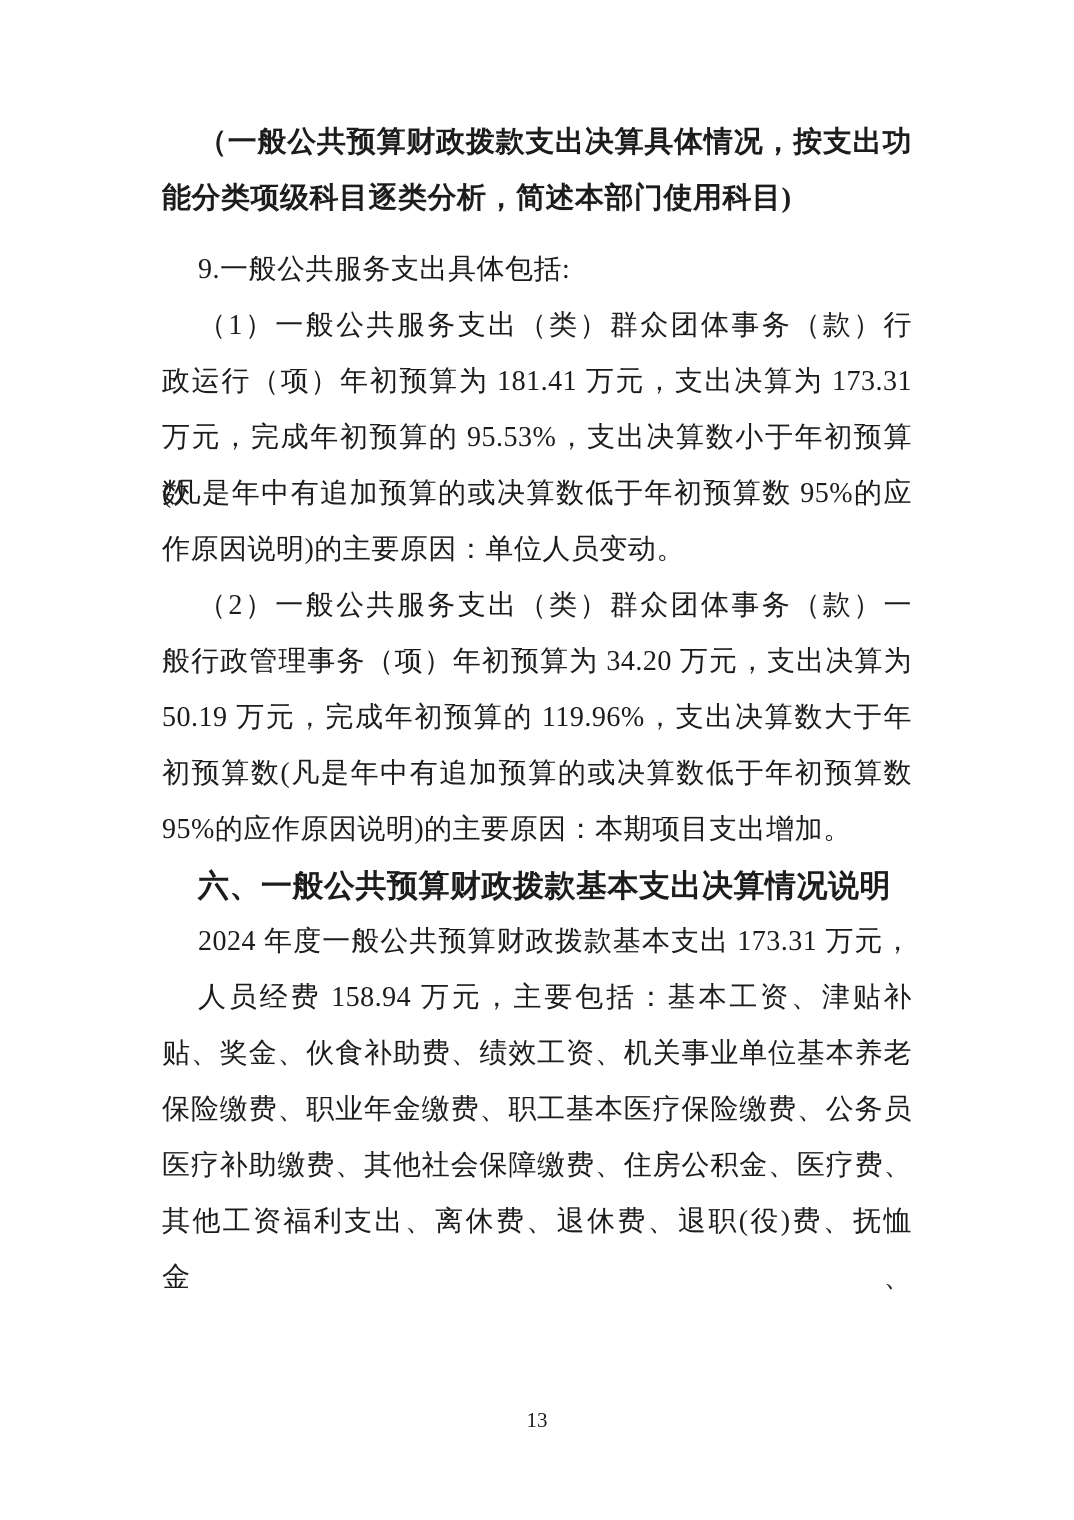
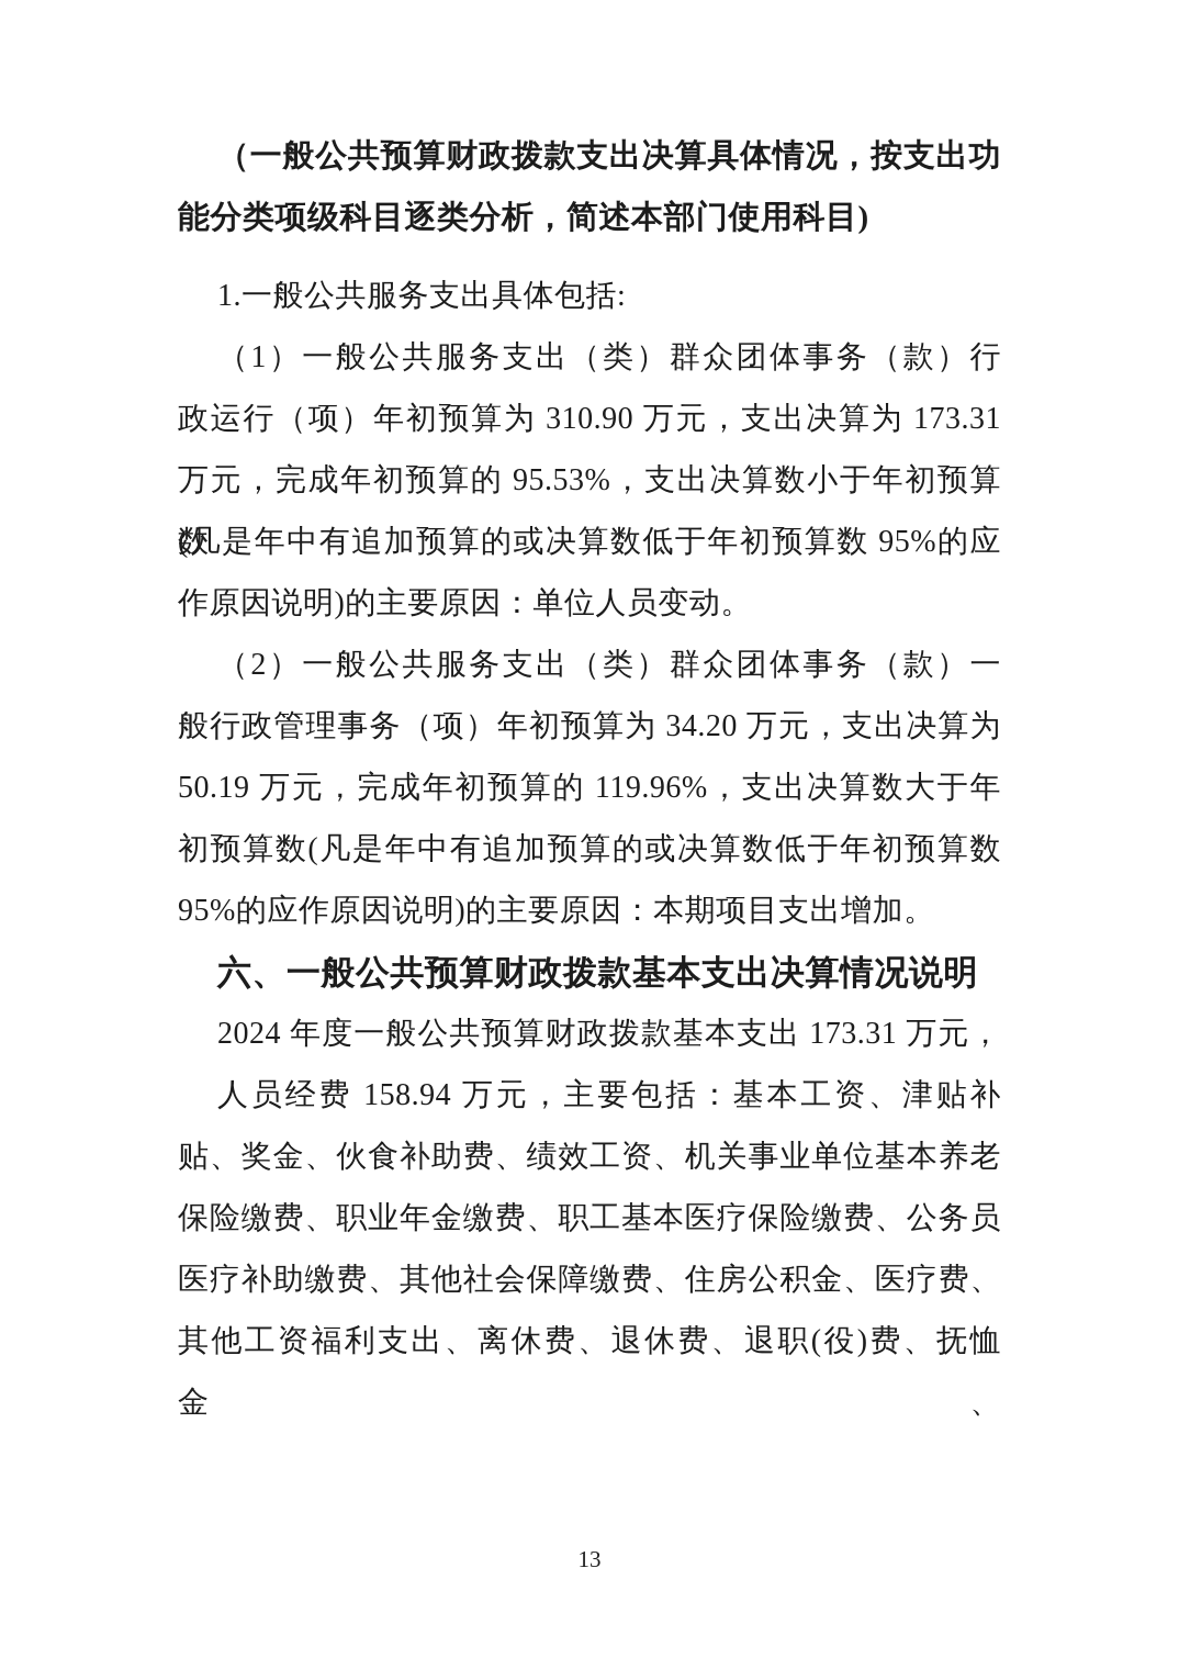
  （一般公共预算财政拨款支出决算具体情况，按支出功
  能分类项级科目逐类分析，简述本部门使用科目)
- 9.一般公共服务支出具体包括:
+ 1.一般公共服务支出具体包括:
  （1）一般公共服务支出（类）群众团体事务（款）行
- 政运行（项）年初预算为 181.41 万元，支出决算为 173.31
+ 政运行（项）年初预算为 310.90 万元，支出决算为 173.31
  万元，完成年初预算的 95.53%，支出决算数小于年初预算数
  (凡是年中有追加预算的或决算数低于年初预算数 95%的应
  作原因说明)的主要原因：单位人员变动。
  （2）一般公共服务支出（类）群众团体事务（款）一
  般行政管理事务（项）年初预算为 34.20 万元，支出决算为
  50.19 万元，完成年初预算的 119.96%，支出决算数大于年
  初预算数(凡是年中有追加预算的或决算数低于年初预算数
  95%的应作原因说明)的主要原因：本期项目支出增加。
  六、一般公共预算财政拨款基本支出决算情况说明
  2024 年度一般公共预算财政拨款基本支出 173.31 万元，
  人员经费 158.94 万元，主要包括：基本工资、津贴补
  贴、奖金、伙食补助费、绩效工资、机关事业单位基本养老
  保险缴费、职业年金缴费、职工基本医疗保险缴费、公务员
  医疗补助缴费、其他社会保障缴费、住房公积金、医疗费、
  其他工资福利支出、离休费、退休费、退职(役)费、抚恤金、
  13
